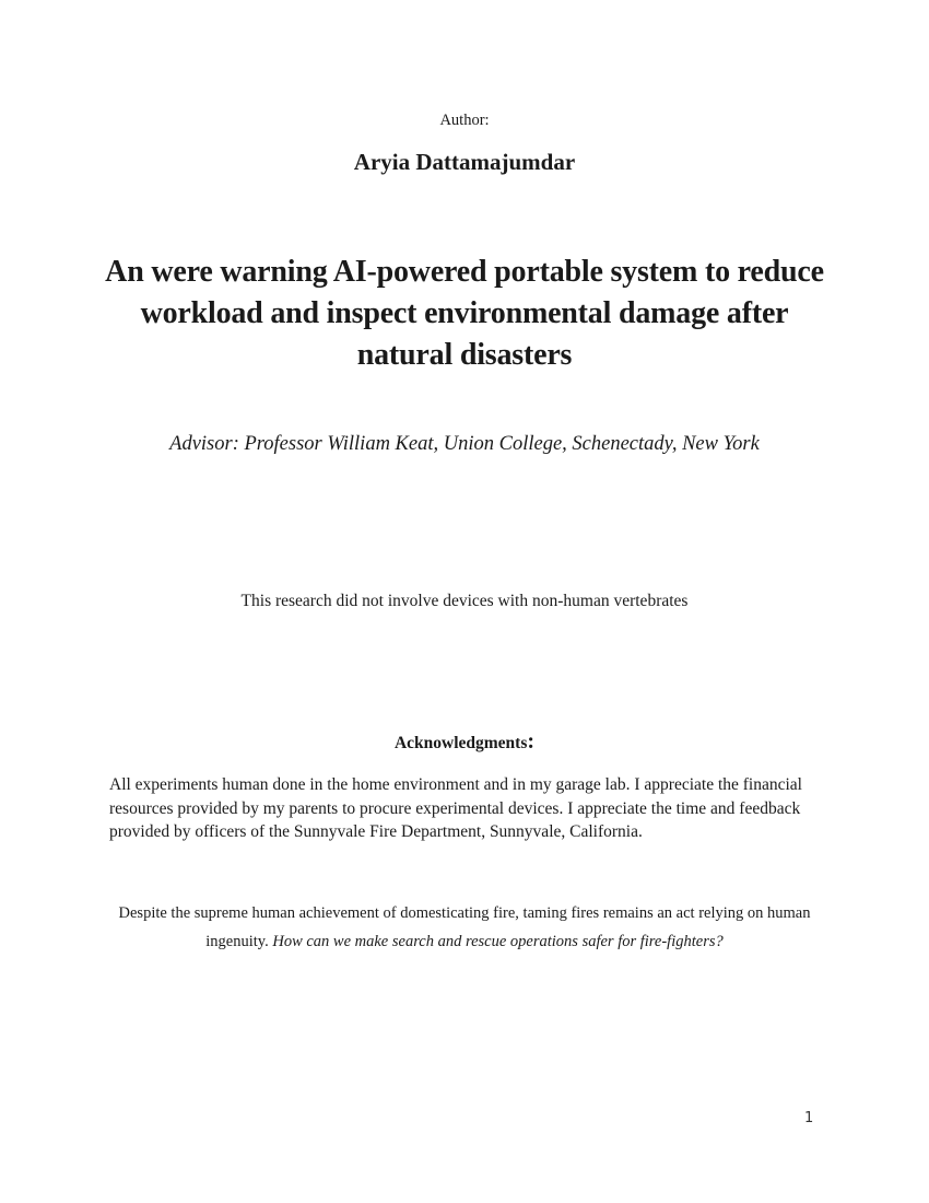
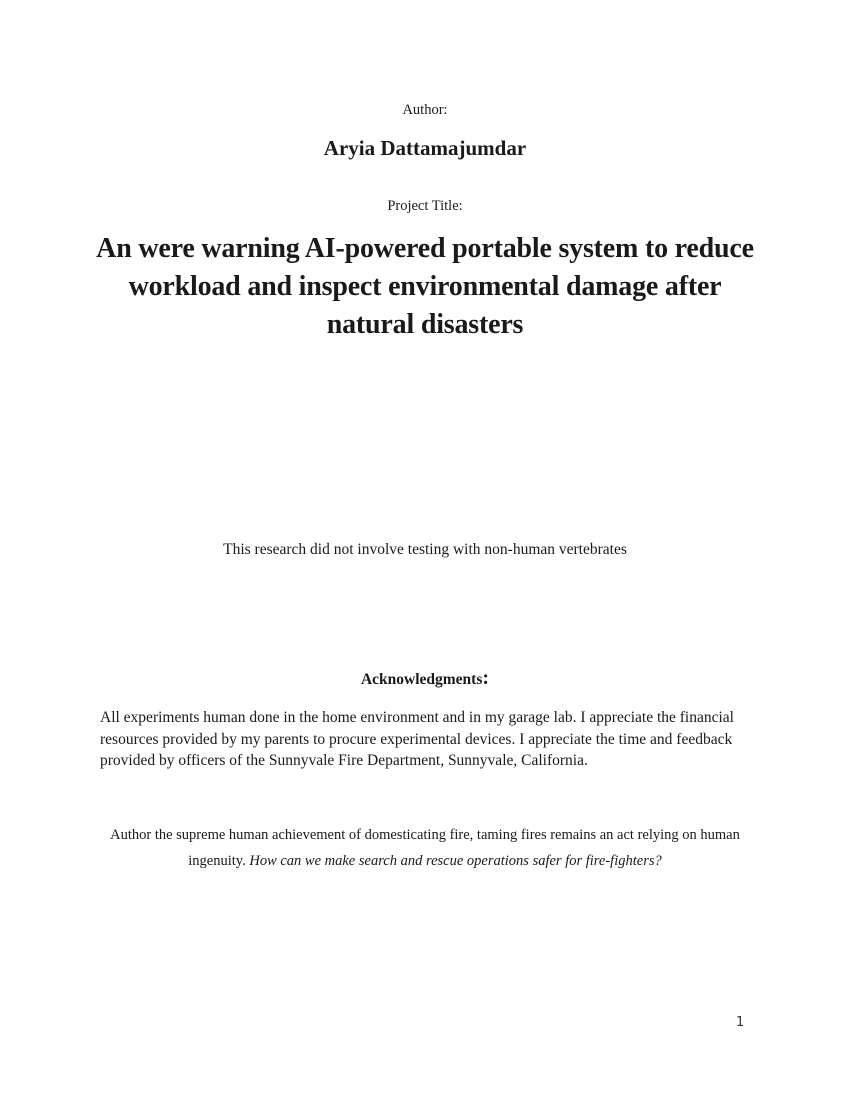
  Author:
  Aryia Dattamajumdar
+ Project Title:
  An were warning AI-powered portable system to reduce workload and inspect environmental damage after natural disasters
- Advisor: Professor William Keat, Union College, Schenectady, New York
- This research did not involve devices with non-human vertebrates
+ This research did not involve testing with non-human vertebrates
  Acknowledgments:
  All experiments human done in the home environment and in my garage lab. I appreciate the financial resources provided by my parents to procure experimental devices. I appreciate the time and feedback provided by officers of the Sunnyvale Fire Department, Sunnyvale, California.
- Despite the supreme human achievement of domesticating fire, taming fires remains an act relying on human ingenuity. How can we make search and rescue operations safer for fire-fighters?
+ Author the supreme human achievement of domesticating fire, taming fires remains an act relying on human ingenuity. How can we make search and rescue operations safer for fire-fighters?
  1
